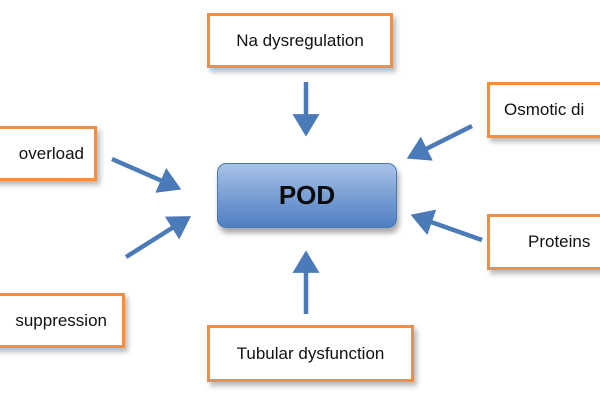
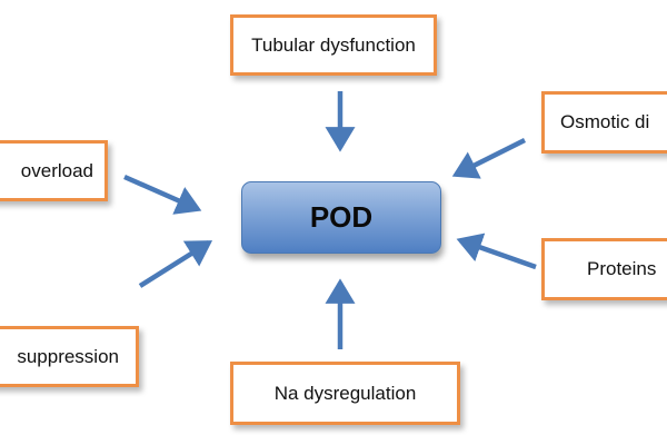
- Na dysregulation
+ Tubular dysfunction
  overload
  suppression
  Osmotic di
  Proteins
- Tubular dysfunction
+ Na dysregulation
  POD
